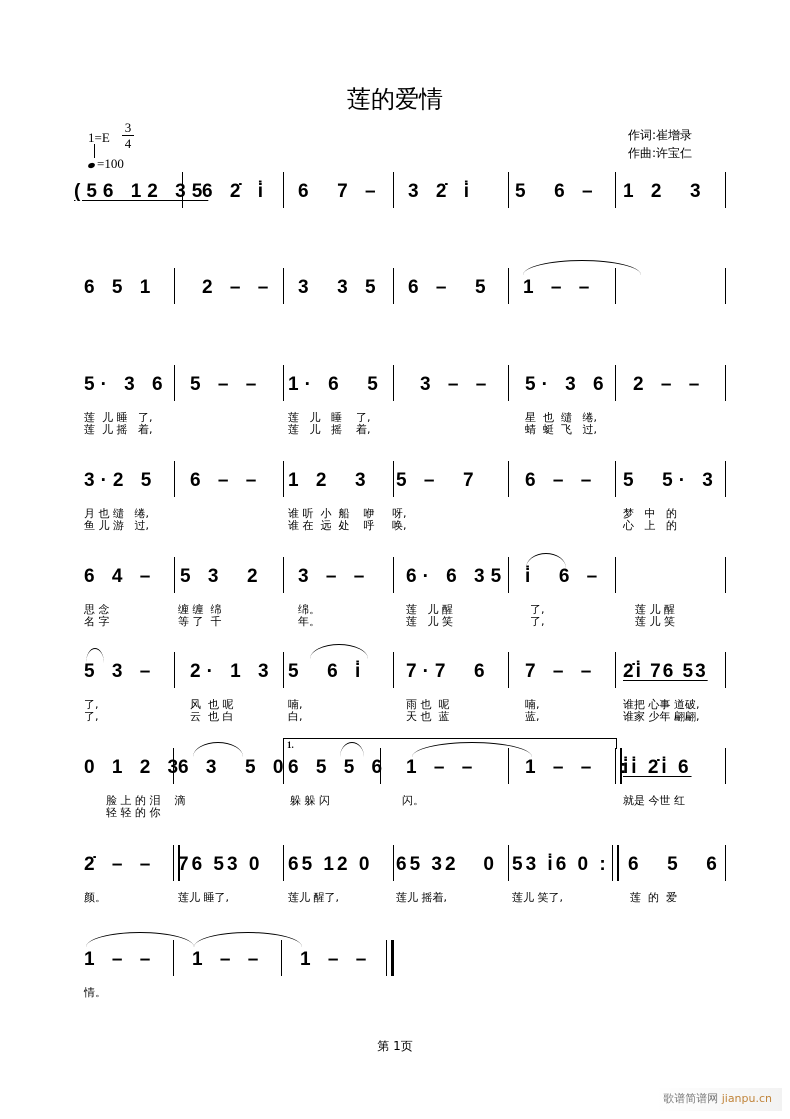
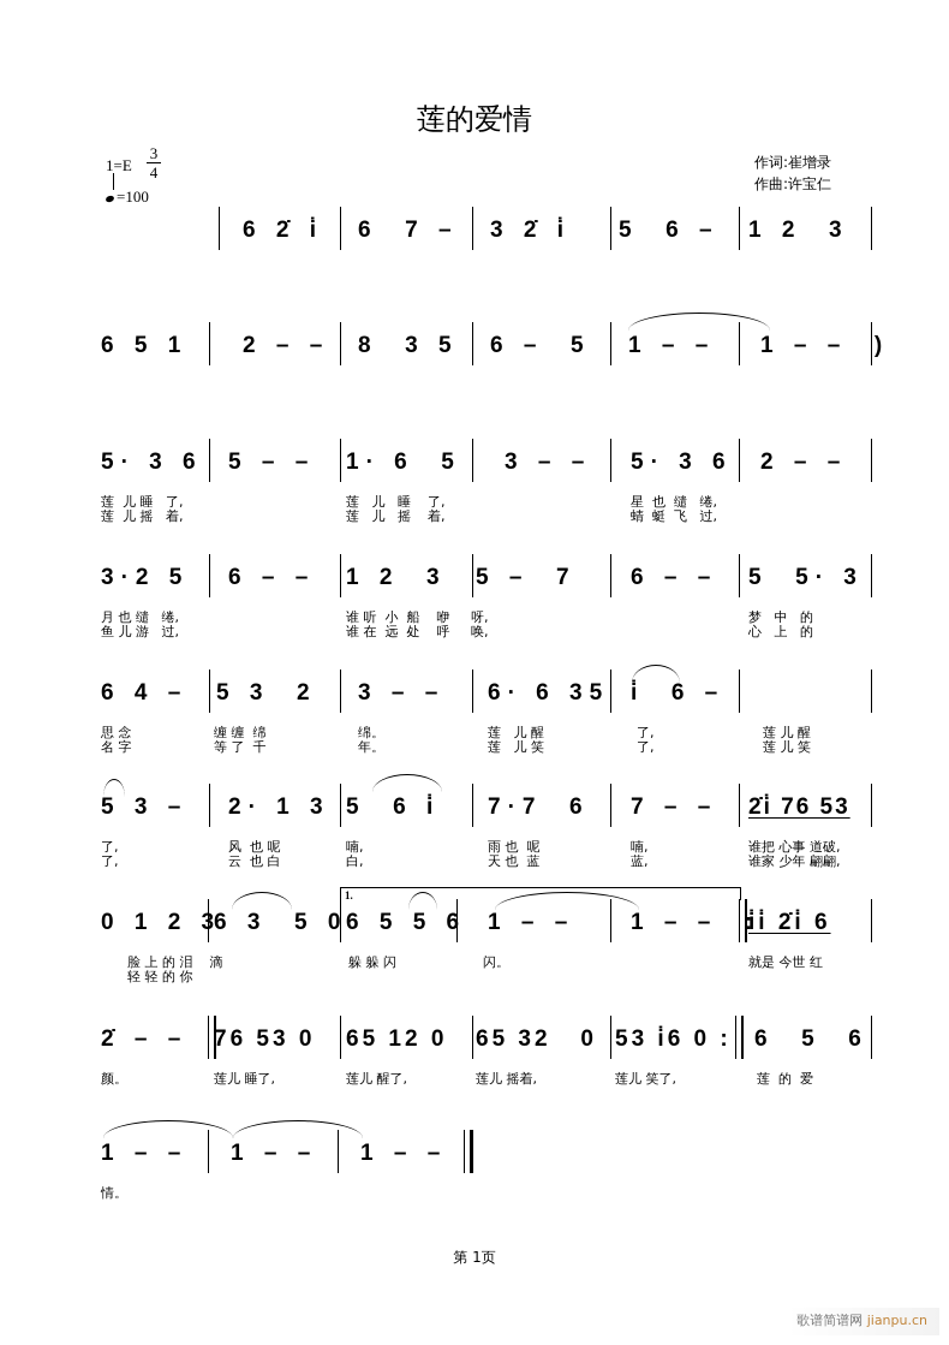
  莲的爱情
  1=E
  3 4
  =100
  作词:崔增录
  作曲:许宝仁
- (56 12 35
  6 2̇ i̇
  6 7 –
  3 2̇ i̇
  5 6 –
  1 2 3
  6 5 1
  2 – –
- 3 3 5
+ 8 3 5
  6 – 5
  1 – –
+ 1 – – )
  5· 3 6
  5 – –
  1· 6 5
  3 – –
  5· 3 6
  2 – –
  莲 儿 睡 了,
  莲 儿 摇 着,
  莲 儿 睡 了,
  莲 儿 摇 着,
  星 也 缱 绻,
  蜻 蜓 飞 过,
  3·2 5
  6 – –
  1 2 3
  5 – 7
  6 – –
  5 5· 3
  月 也 缱 绻,
  鱼 儿 游 过,
  谁 听 小 船 咿 呀,
  谁 在 远 处 呼 唤,
  梦 中 的
  心 上 的
  6 4 –
  5 3 2
  3 – –
  6· 6 35
  i̇ 6 –
  思 念
  名 字
  缠 缠 绵
  等 了 千
  绵。
  年。
  莲 儿 醒
  莲 儿 笑
  了,
  了,
  莲 儿 醒
  莲 儿 笑
  5 3 –
  2· 1 3
  5 6 i̇
  7·7 6
  7 – –
  2̇i̇ 76 53
  了,
  了,
  风 也 呢
  云 也 白
  喃,
  白,
  雨 也 呢
  天 也 蓝
  喃,
  蓝,
  谁把 心事 道破,
  谁家 少年 翩翩,
  1.
  0 1 2 3
  6 3 5 0
  6 5 5
  1 – –
  1 – – :
  i̇i̇ 2̇i̇ 6
  脸 上 的 泪 滴
  轻 轻 的 你
  躲 躲 闪
  闪。
  就是 今世 红
  2̇ – –
  76 53 0
  65 12 0
  65 32 0
  53 i̇6 0 :
  6 5 6
  颜。
  莲儿 睡了,
  莲儿 醒了,
  莲儿 摇着,
  莲儿 笑了,
  莲 的 爱
  1 – –
  1 – –
  1 – –
  情。
  第 1页
  歌谱简谱网 jianpu.cn
